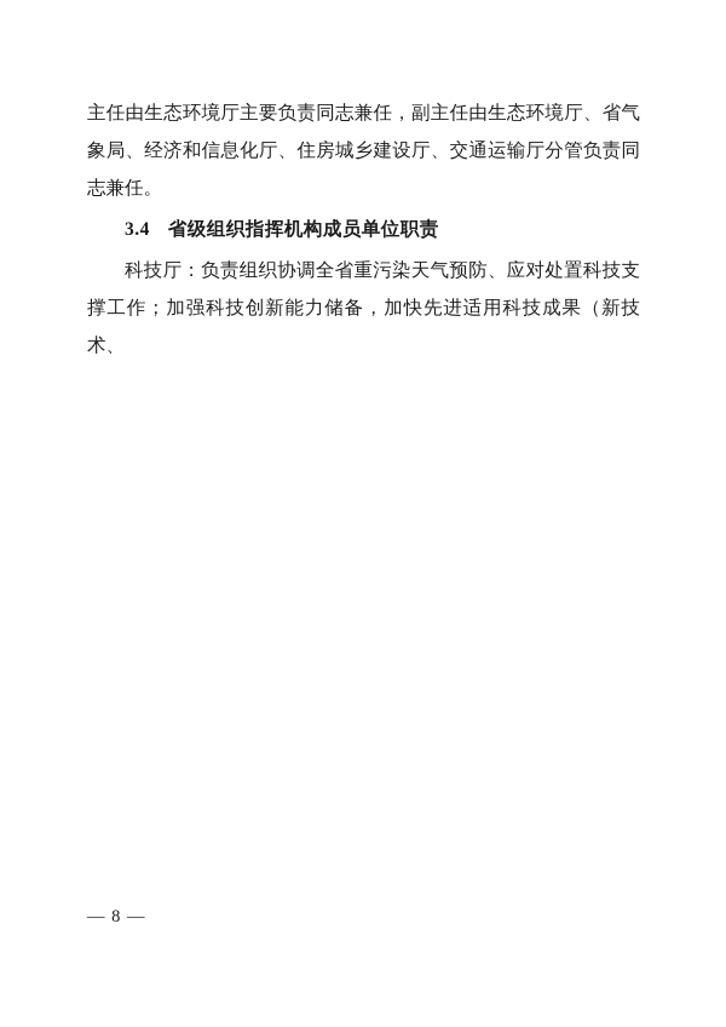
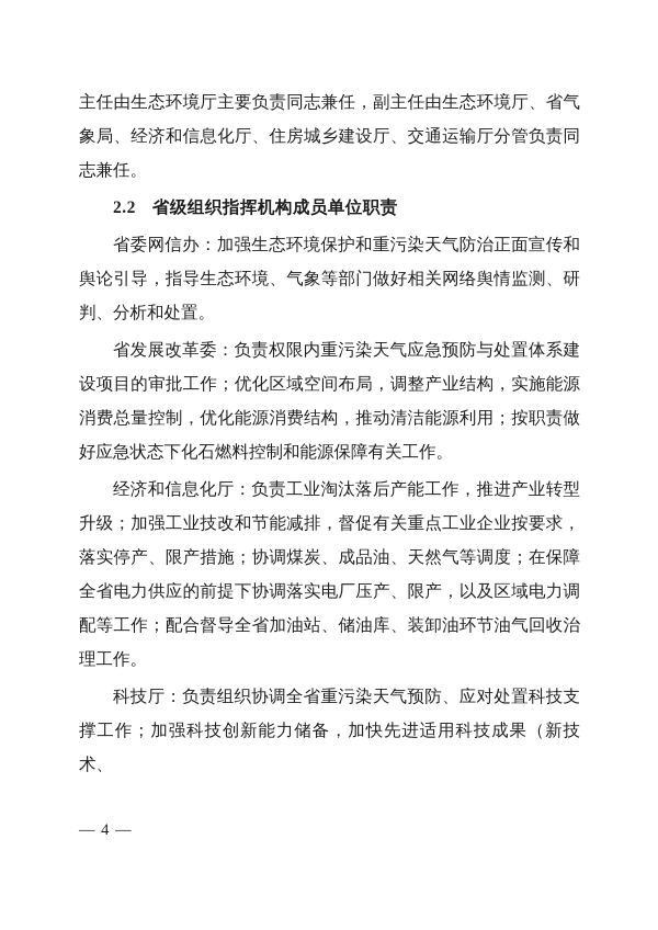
  主任由生态环境厅主要负责同志兼任，副主任由生态环境厅、省气象局、经济和信息化厅、住房城乡建设厅、交通运输厅分管负责同志兼任。
- 3.4 省级组织指挥机构成员单位职责
+ 2.2 省级组织指挥机构成员单位职责
+ 省委网信办：加强生态环境保护和重污染天气防治正面宣传和舆论引导，指导生态环境、气象等部门做好相关网络舆情监测、研判、分析和处置。
+ 省发展改革委：负责权限内重污染天气应急预防与处置体系建设项目的审批工作；优化区域空间布局，调整产业结构，实施能源消费总量控制，优化能源消费结构，推动清洁能源利用；按职责做好应急状态下化石燃料控制和能源保障有关工作。
+ 经济和信息化厅：负责工业淘汰落后产能工作，推进产业转型升级；加强工业技改和节能减排，督促有关重点工业企业按要求，落实停产、限产措施；协调煤炭、成品油、天然气等调度；在保障全省电力供应的前提下协调落实电厂压产、限产，以及区域电力调配等工作；配合督导全省加油站、储油库、装卸油环节油气回收治理工作。
  科技厅：负责组织协调全省重污染天气预防、应对处置科技支撑工作；加强科技创新能力储备，加快先进适用科技成果（新技术、
- — 8 —
+ — 4 —
